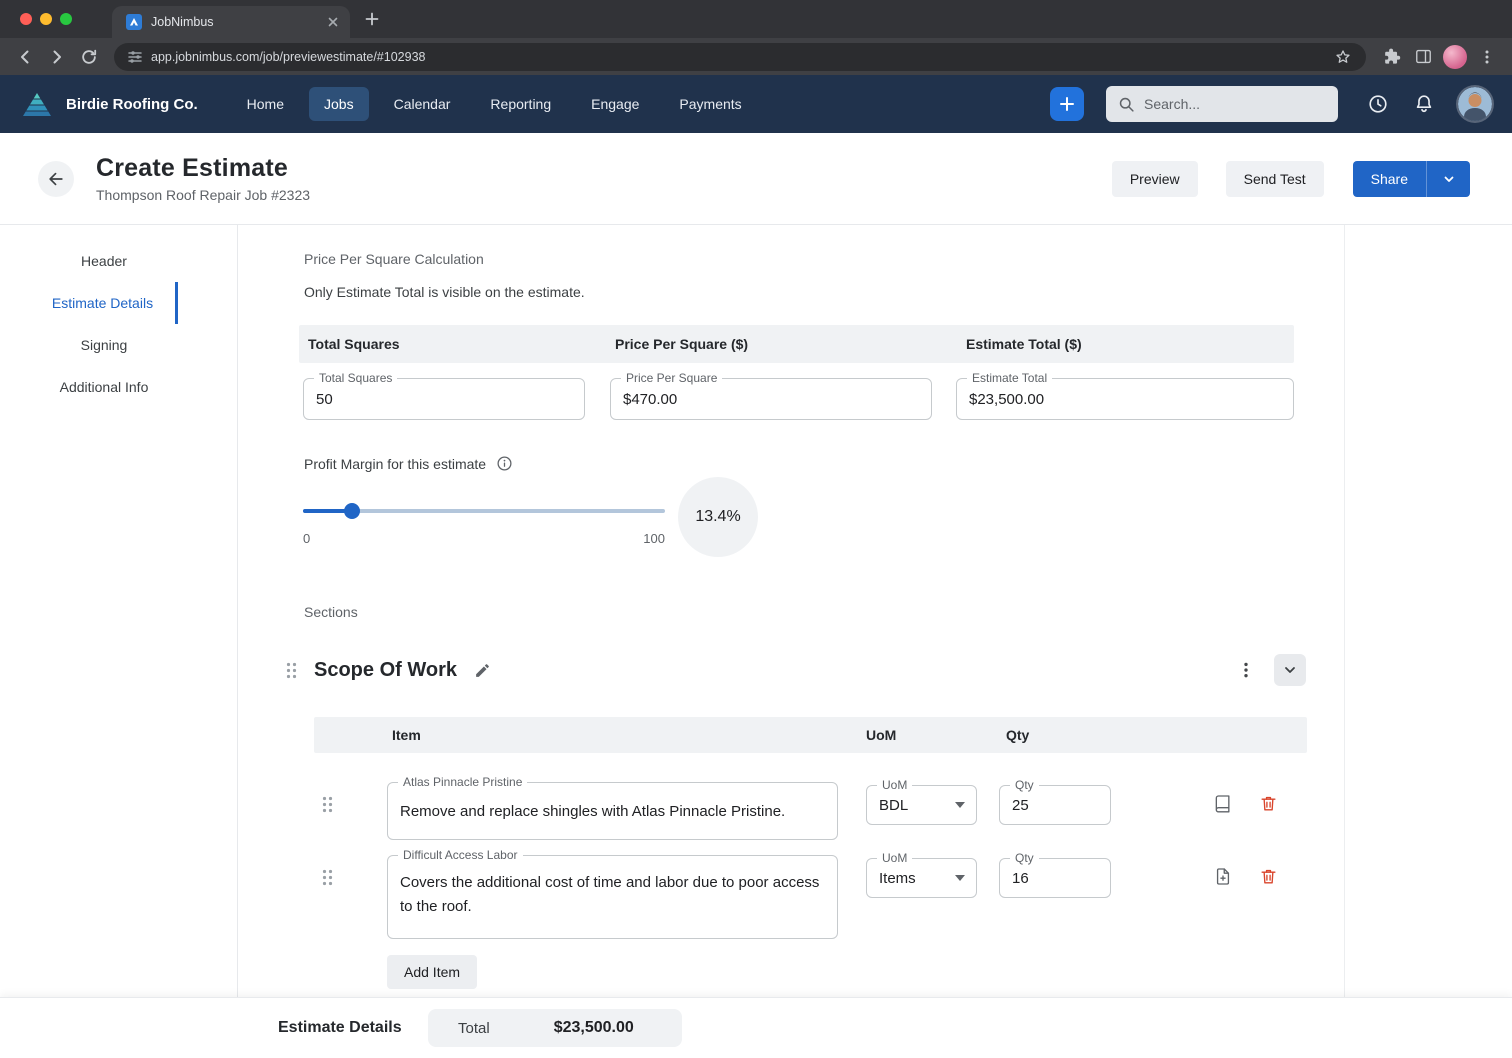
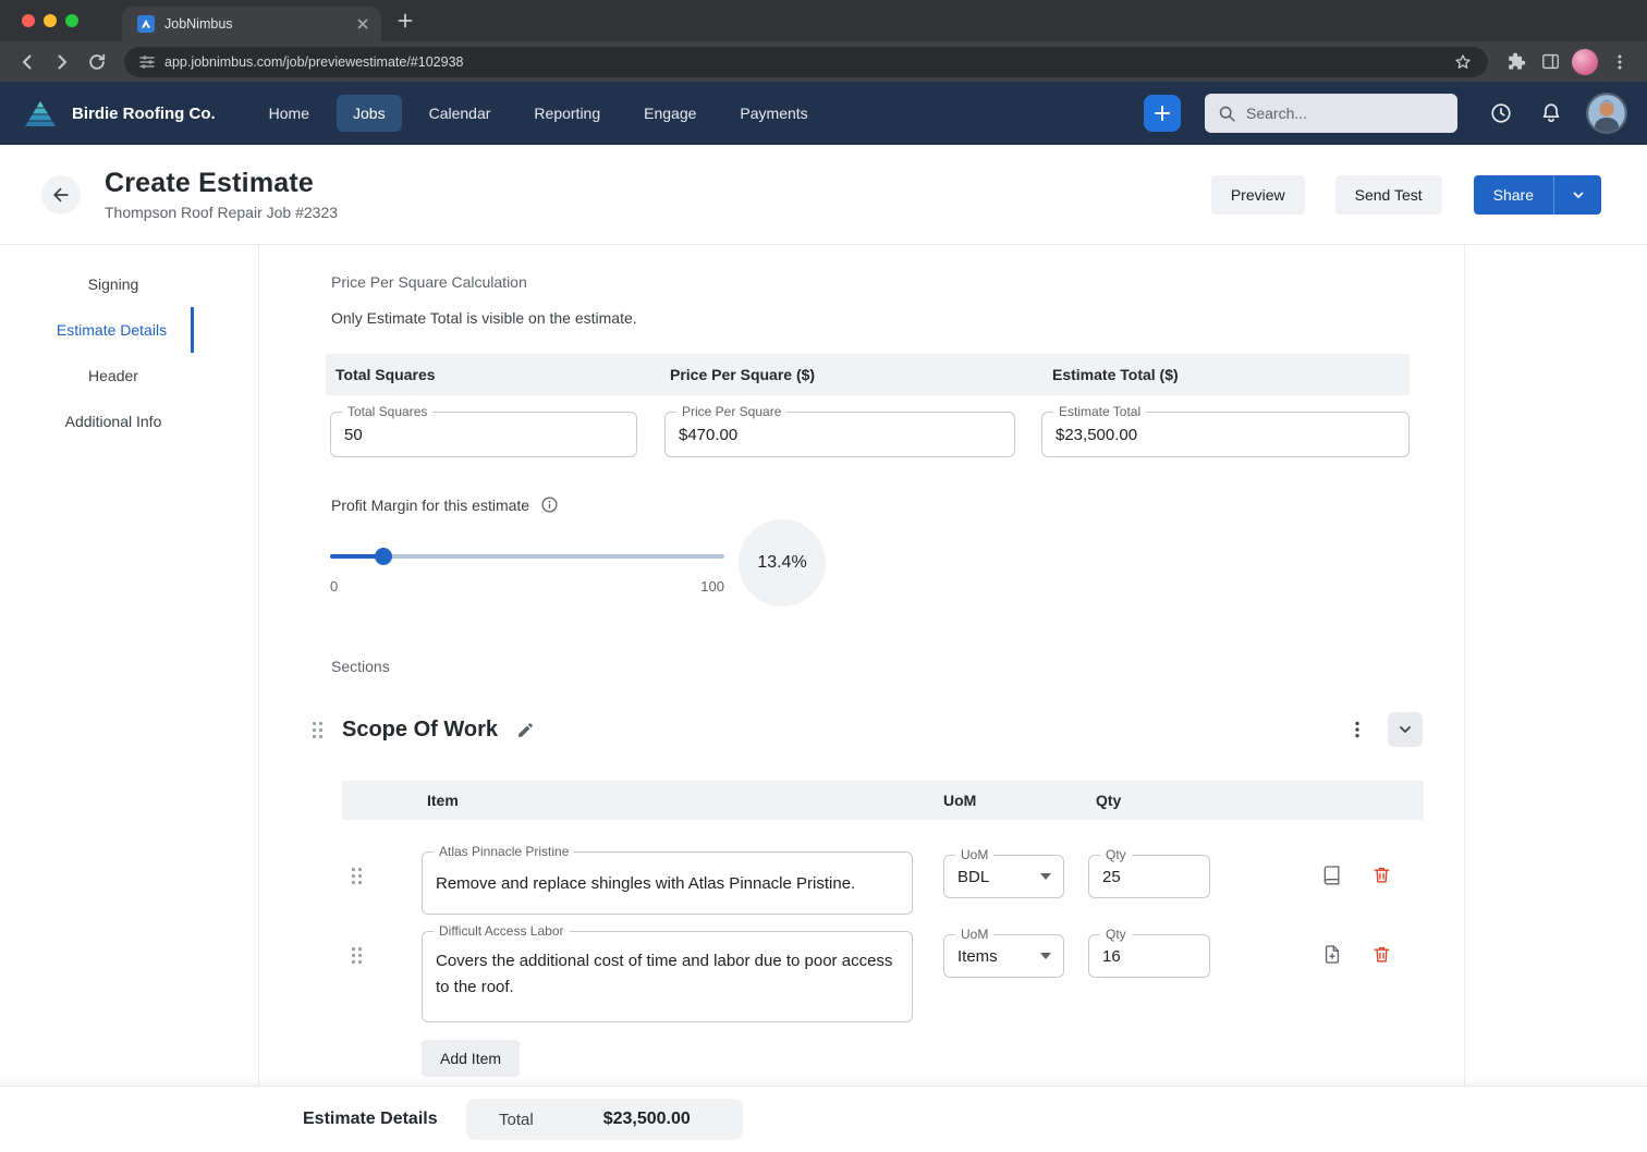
  JobNimbus
  app.jobnimbus.com/job/previewestimate/#102938
  Birdie Roofing Co.
  Home
  Jobs
  Calendar
  Reporting
  Engage
  Payments
  Search...
  Create Estimate
  Thompson Roof Repair Job #2323
  Preview
  Send Test
  Share
- Header
+ Signing
  Estimate Details
- Signing
+ Header
  Additional Info
  Price Per Square Calculation
  Only Estimate Total is visible on the estimate.
  Total Squares
  Price Per Square ($)
  Estimate Total ($)
  Total Squares
  50
  Price Per Square
  $470.00
  Estimate Total
  $23,500.00
  Profit Margin for this estimate
  0
  100
  13.4%
  Sections
  Scope Of Work
  Item
  UoM
  Qty
  Atlas Pinnacle Pristine
  Remove and replace shingles with Atlas Pinnacle Pristine.
  UoM
  BDL
  Qty
  25
  Difficult Access Labor
  Covers the additional cost of time and labor due to poor access to the roof.
  UoM
  Items
  Qty
  16
  Add Item
  Estimate Details
  Total
  $23,500.00
